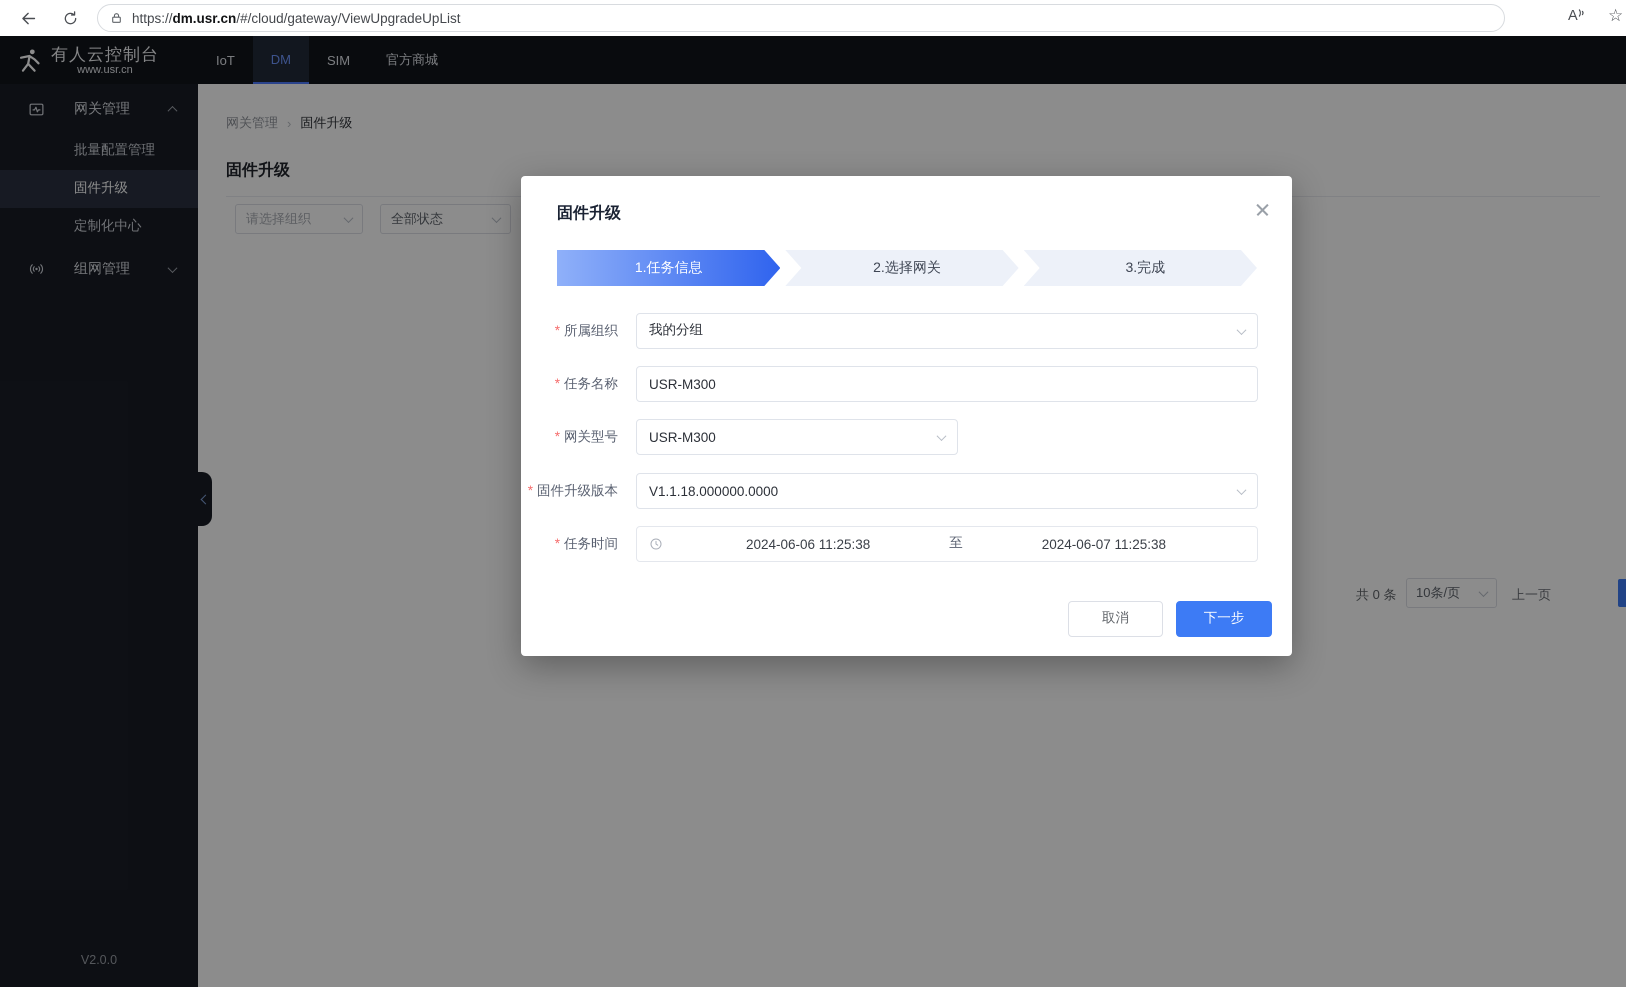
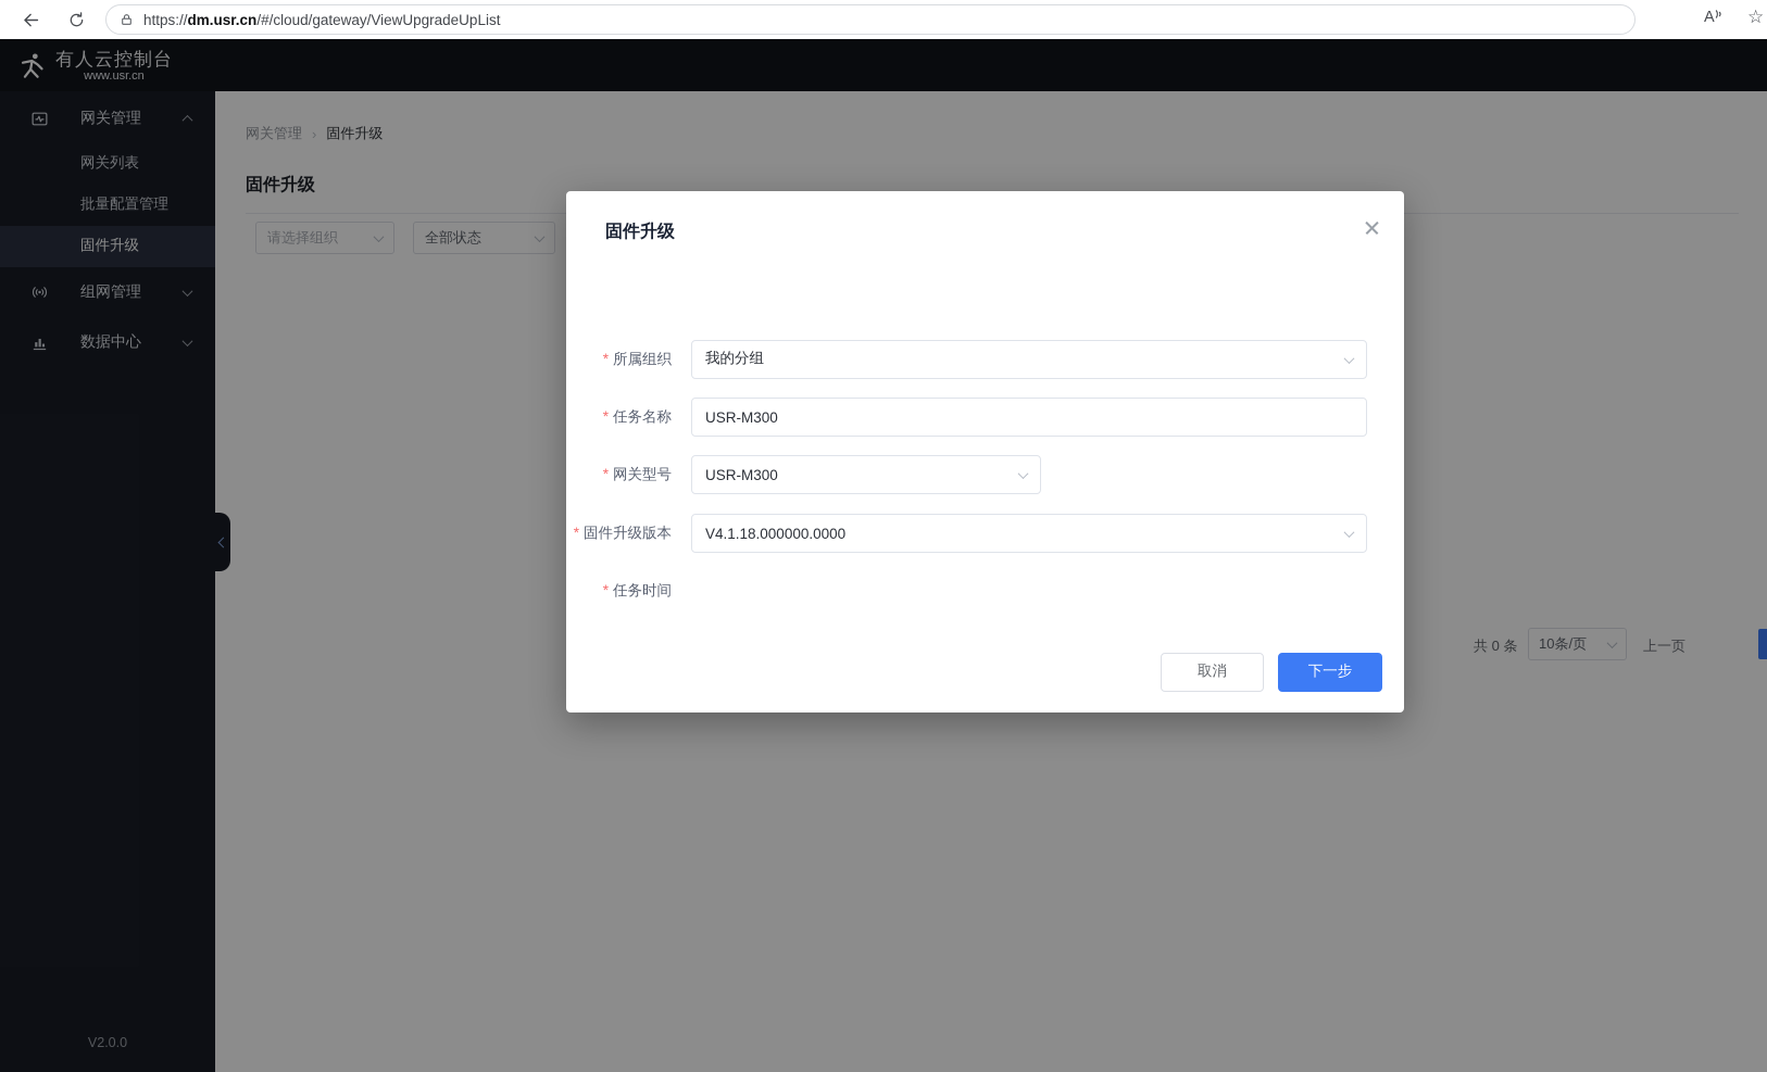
  https://dm.usr.cn/#/cloud/gateway/ViewUpgradeUpList
  A
  ☆
  有人云控制台
  www.usr.cn
- IoT
- DM
- SIM
- 官方商城
  网关管理
+ 网关列表
  批量配置管理
  固件升级
- 定制化中心
  组网管理
+ 数据中心
  V2.0.0
  网关管理
  ›
  固件升级
  固件升级
  请选择组织
  全部状态
  共 0 条
  10条/页
  上一页
  固件升级
- 1.任务信息
- 2.选择网关
- 3.完成
  * 所属组织
  我的分组
  * 任务名称
  USR-M300
  * 网关型号
  USR-M300
  * 固件升级版本
- V1.1.18.000000.0000
+ V4.1.18.000000.0000
  * 任务时间
- 2024-06-06 11:25:38
- 至
- 2024-06-07 11:25:38
  取消
  下一步
